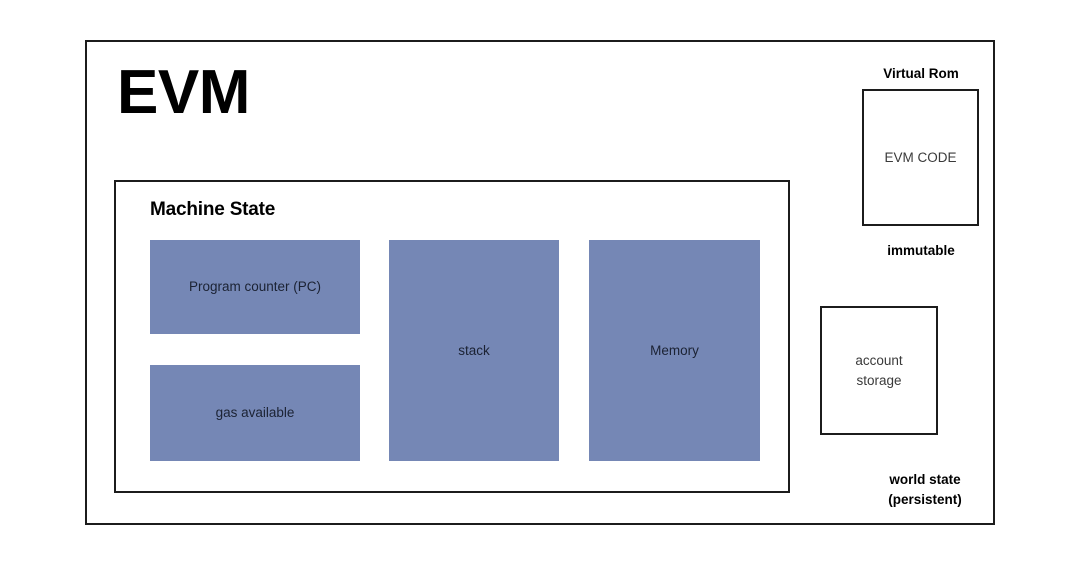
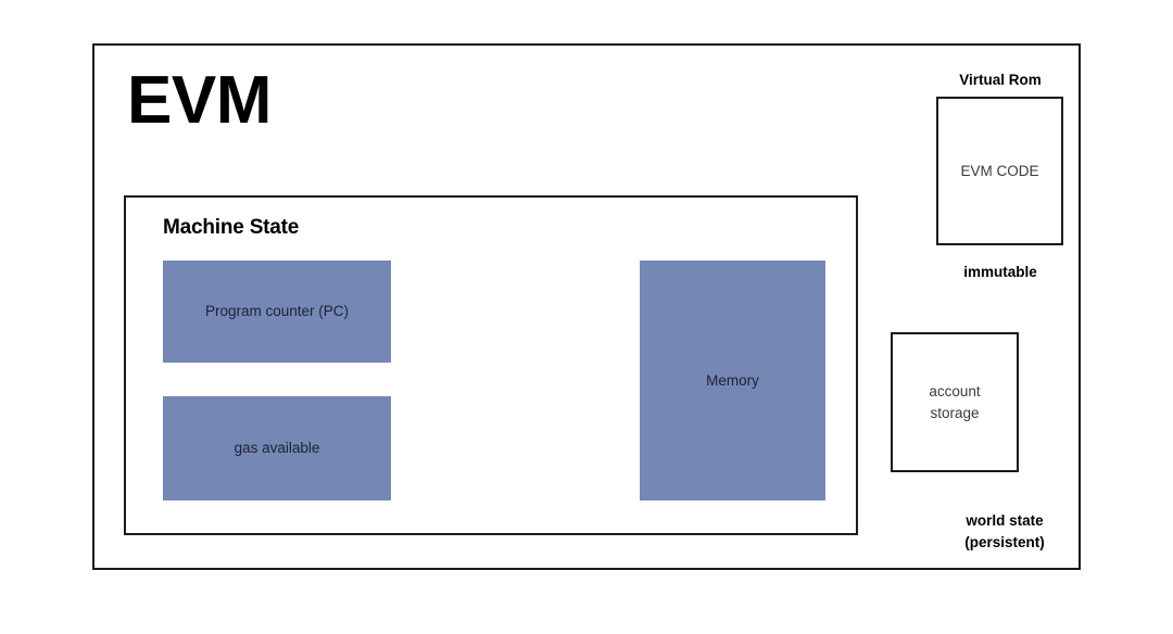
  EVM
  Machine State
  Program counter (PC)
  gas available
- stack
  Memory
  Virtual Rom
  EVM CODE
  immutable
  account
  storage
  world state
  (persistent)
